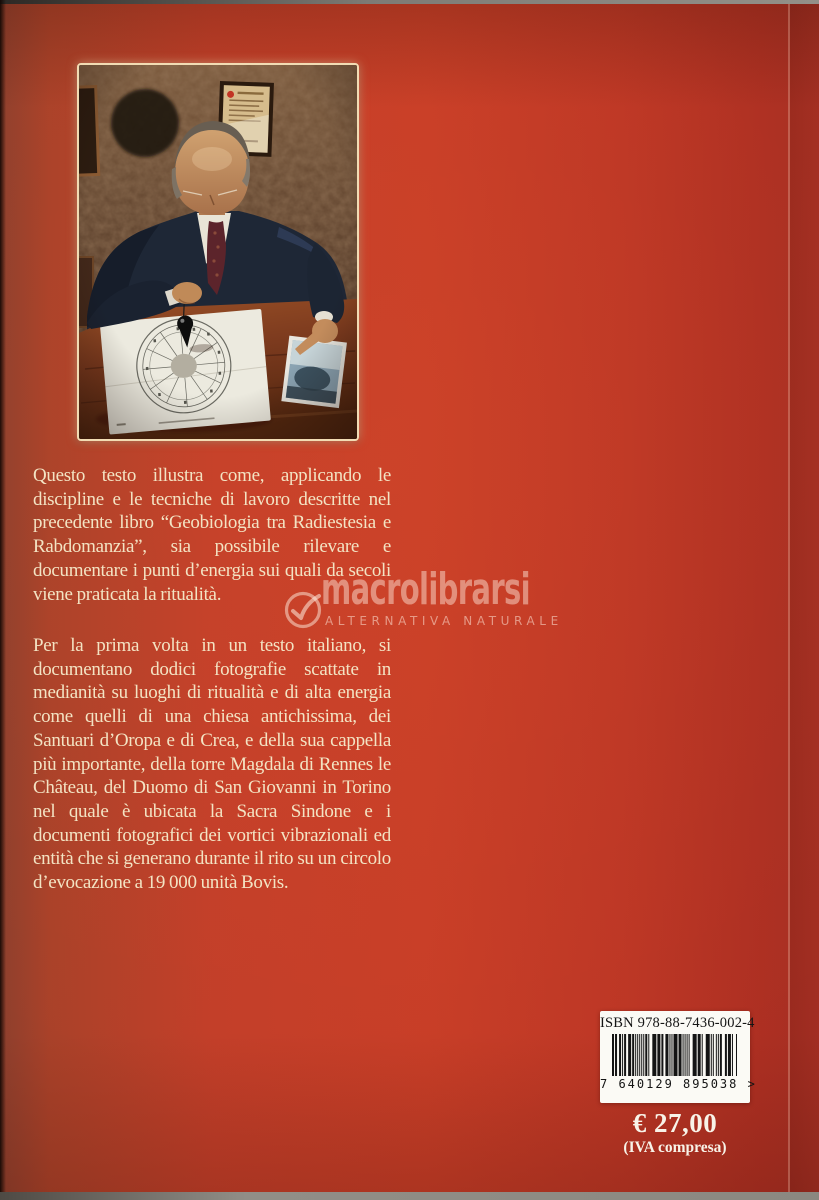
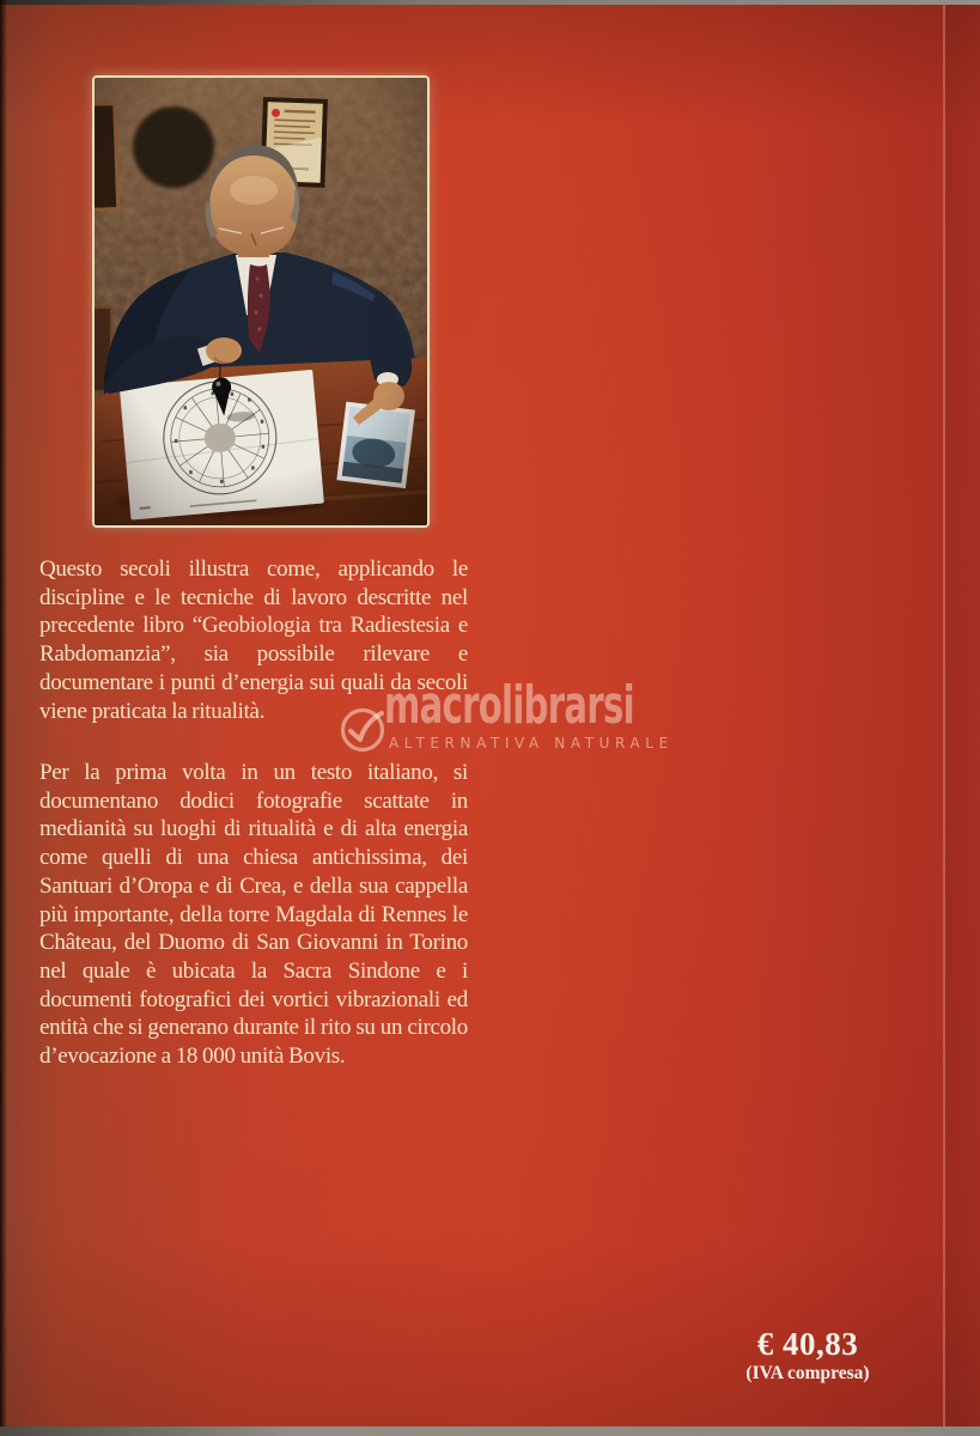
- Questo testo illustra come, applicando le discipline e le tecniche di lavoro descritte nel precedente libro “Geobiologia tra Radiestesia e Rabdomanzia”, sia possibile rilevare e documentare i punti d’energia sui quali da secoli viene praticata la ritualità.
+ Questo secoli illustra come, applicando le discipline e le tecniche di lavoro descritte nel precedente libro “Geobiologia tra Radiestesia e Rabdomanzia”, sia possibile rilevare e documentare i punti d’energia sui quali da secoli viene praticata la ritualità.
- Per la prima volta in un testo italiano, si documentano dodici fotografie scattate in medianità su luoghi di ritualità e di alta energia come quelli di una chiesa antichissima, dei Santuari d’Oropa e di Crea, e della sua cappella più importante, della torre Magdala di Rennes le Château, del Duomo di San Giovanni in Torino nel quale è ubicata la Sacra Sindone e i documenti fotografici dei vortici vibrazionali ed entità che si generano durante il rito su un circolo d’evocazione a 19 000 unità Bovis.
+ Per la prima volta in un testo italiano, si documentano dodici fotografie scattate in medianità su luoghi di ritualità e di alta energia come quelli di una chiesa antichissima, dei Santuari d’Oropa e di Crea, e della sua cappella più importante, della torre Magdala di Rennes le Château, del Duomo di San Giovanni in Torino nel quale è ubicata la Sacra Sindone e i documenti fotografici dei vortici vibrazionali ed entità che si generano durante il rito su un circolo d’evocazione a 18 000 unità Bovis.
  macrolibrarsi
  ALTERNATIVA NATURALE
- ISBN 978-88-7436-002-4
- 7 640129 895038 >
- € 27,00
+ € 40,83
  (IVA compresa)
